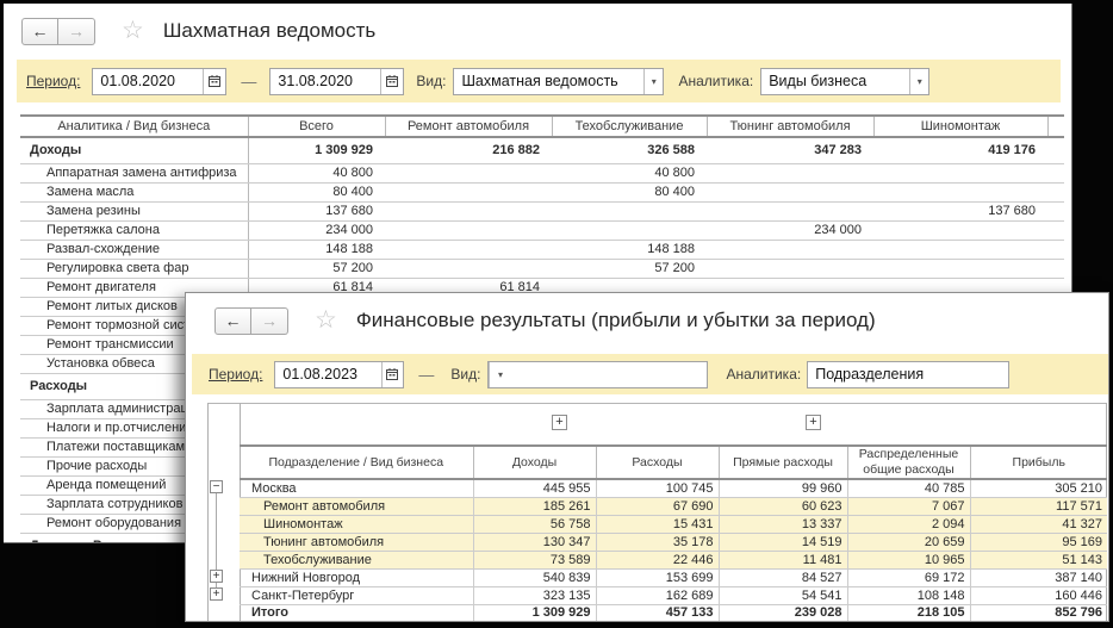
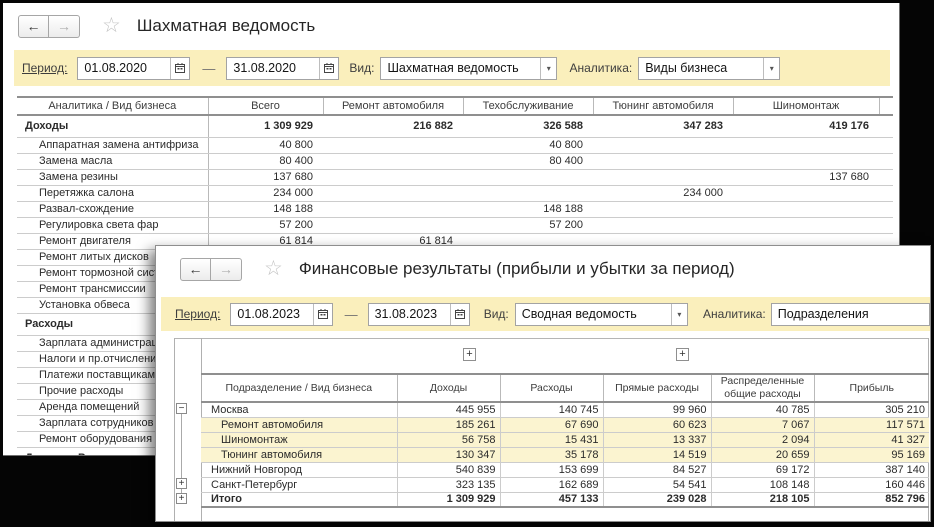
  ←
  →
  ☆
  Шахматная ведомость
  Период:
  01.08.2020
  —
  31.08.2020
  Вид:
  Шахматная ведомость
  ▾
  Аналитика:
  Виды бизнеса
  ▾
  Аналитика / Вид бизнеса	Всего	Ремонт автомобиля	Техобслуживание	Тюнинг автомобиля	Шиномонтаж
  Доходы	1 309 929	216 882	326 588	347 283	419 176
  Аппаратная замена антифриза	40 800		40 800
  Замена масла	80 400		80 400
  Замена резины	137 680				137 680
  Перетяжка салона	234 000			234 000
  Развал-схождение	148 188		148 188
  Регулировка света фар	57 200		57 200
  Ремонт двигателя	61 814	61 814
  Ремонт тормозной сис
  Ремонт трансмиссии
  Установка обвеса
  Расходы
  Зарплата администра
  Налоги и пр.отчислени
  Платежи поставщикам
  Прочие расходы
  Аренда помещений
  Зарплата сотрудников
  Ремонт оборудования
  ←
  →
  ☆
  Финансовые результаты (прибыли и убытки за период)
  Период:
  01.08.2023
  —
+ 31.08.2023
  Вид:
+ Сводная ведомость
  ▾
  Аналитика:
  Подразделения
  +
  +
  −
  +
  +
  	Подразделение / Вид бизнеса	Доходы	Расходы	Прямые расходы	Распределенные общие расходы	Прибыль
- 	Москва	445 955	100 745	99 960	40 785	305 210
+ 	Москва	445 955	140 745	99 960	40 785	305 210
  	Ремонт автомобиля	185 261	67 690	60 623	7 067	117 571
  	Шиномонтаж	56 758	15 431	13 337	2 094	41 327
  	Тюнинг автомобиля	130 347	35 178	14 519	20 659	95 169
- 	Техобслуживание	73 589	22 446	11 481	10 965	51 143
  	Нижний Новгород	540 839	153 699	84 527	69 172	387 140
  	Санкт-Петербург	323 135	162 689	54 541	108 148	160 446
  	Итого	1 309 929	457 133	239 028	218 105	852 796
